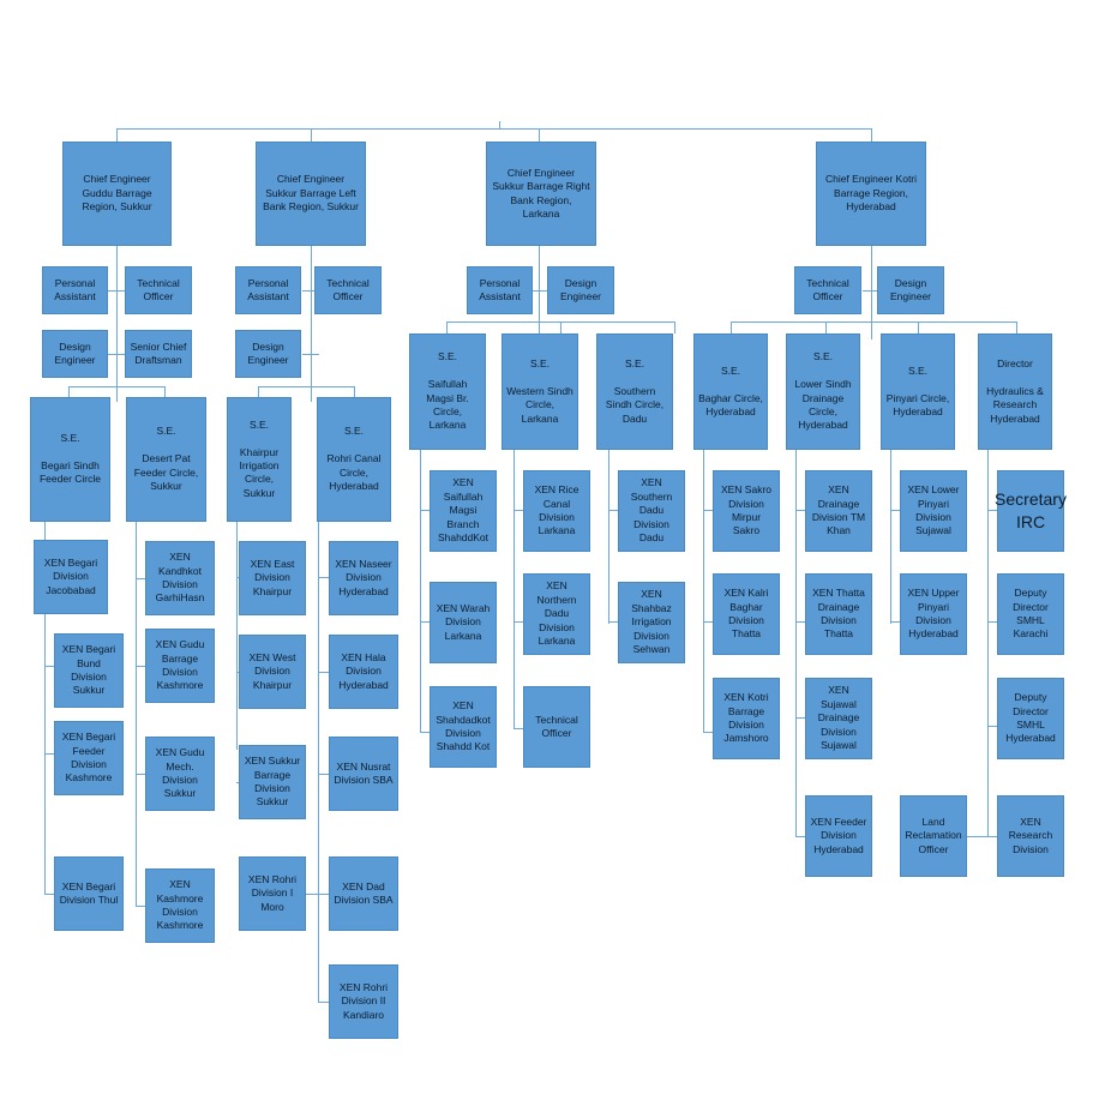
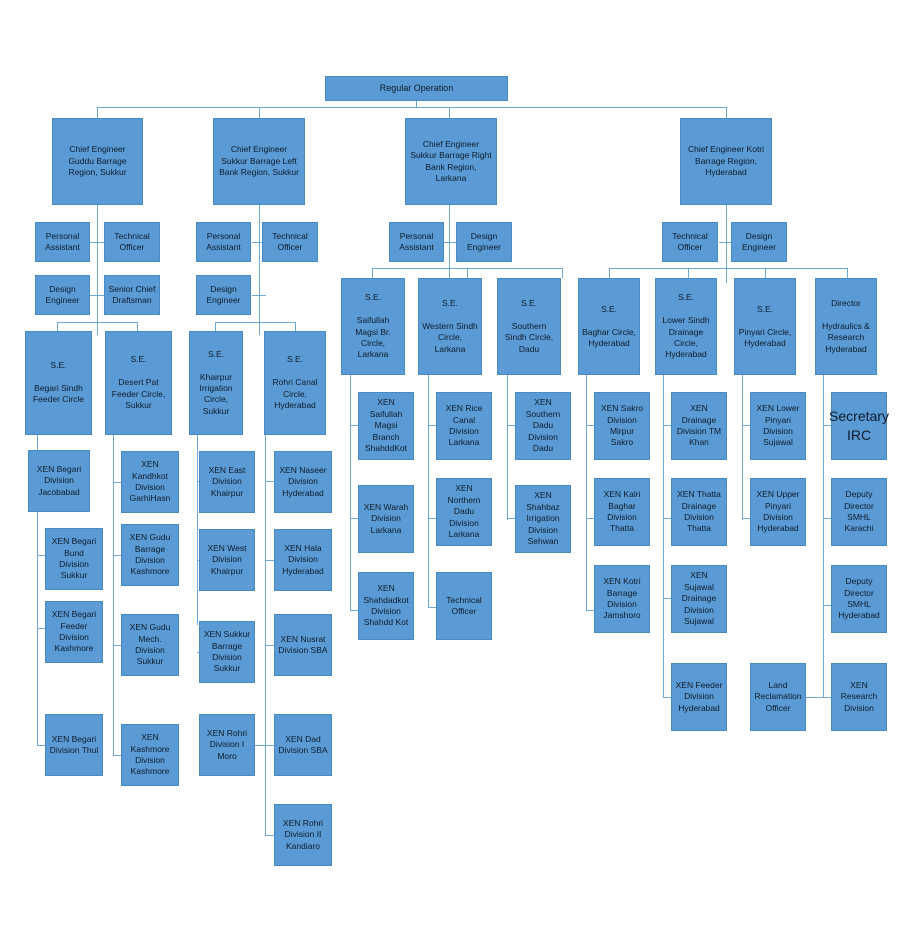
  Chief Engineer
  Guddu Barrage
  Region, Sukkur
  Personal
  Assistant
  Technical
  Officer
  Design
  Engineer
  Senior Chief
  Draftsman
  S.E.
  Begari Sindh
  Feeder Circle
  S.E.
  Desert Pat
  Feeder Circle,
  Sukkur
  XEN Begari
  Division
  Jacobabad
  XEN Begari
  Bund
  Division
  Sukkur
  XEN Begari
  Feeder
  Division
  Kashmore
  XEN Begari
  Division Thul
  XEN
  Kandhkot
  Division
  GarhiHasn
  XEN Gudu
  Barrage
  Division
  Kashmore
  XEN Gudu
  Mech.
  Division
  Sukkur
  XEN
  Kashmore
  Division
  Kashmore
  Chief Engineer
  Sukkur Barrage Left
  Bank Region, Sukkur
  Personal
  Assistant
  Technical
  Officer
  Design
  Engineer
  S.E.
  Khairpur
  Irrigation
  Circle, Sukkur
  S.E.
  Rohri Canal
  Circle,
  Hyderabad
  XEN East
  Division
  Khairpur
  XEN West
  Division
  Khairpur
  XEN Sukkur
  Barrage
  Division
  Sukkur
  XEN Rohri
  Division I
  Moro
  XEN Naseer
  Division
  Hyderabad
  XEN Hala
  Division
  Hyderabad
  XEN Nusrat
  Division SBA
  XEN Dad
  Division SBA
  XEN Rohri
  Division II
  Kandiaro
  Chief Engineer
  Sukkur Barrage Right
  Bank Region, Larkana
  Personal
  Assistant
  Design
  Engineer
  S.E.
  Saifullah
  Magsi Br.
  Circle, Larkana
  S.E.
  Western Sindh
  Circle, Larkana
  S.E.
  Southern
  Sindh Circle,
  Dadu
  XEN Saifullah
  Magsi
  Branch
  ShahddKot
  XEN Warah
  Division
  Larkana
  XEN
  Shahdadkot
  Division
  Shahdd Kot
  XEN Rice
  Canal
  Division
  Larkana
  XEN
  Northern
  Dadu
  Division
  Larkana
  Technical
  Officer
  XEN
  Southern
  Dadu
  Division
  Dadu
  XEN Shahbaz
  Irrigation
  Division
  Sehwan
  Chief Engineer Kotri
  Barrage Region,
  Hyderabad
  Technical
  Officer
  Design
  Engineer
  S.E.
  Baghar Circle,
  Hyderabad
  S.E.
  Lower Sindh
  Drainage
  Circle,
  Hyderabad
  S.E.
  Pinyari Circle,
  Hyderabad
  Director
  Hydraulics &
  Research
  Hyderabad
  XEN Sakro
  Division
  Mirpur Sakro
  XEN Kalri
  Baghar
  Division
  Thatta
  XEN Kotri
  Barrage
  Division
  Jamshoro
  XEN
  Drainage
  Division TM
  Khan
  XEN Thatta
  Drainage
  Division
  Thatta
  XEN Sujawal
  Drainage
  Division
  Sujawal
  XEN Feeder
  Division
  Hyderabad
  XEN Lower
  Pinyari
  Division
  Sujawal
  XEN Upper
  Pinyari
  Division
  Hyderabad
  Land
  Reclamation
  Officer
  Secretary
  IRC
  Deputy
  Director
  SMHL
  Karachi
  Deputy
  Director
  SMHL
  Hyderabad
  XEN
  Research
  Division
+ Regular Operation
